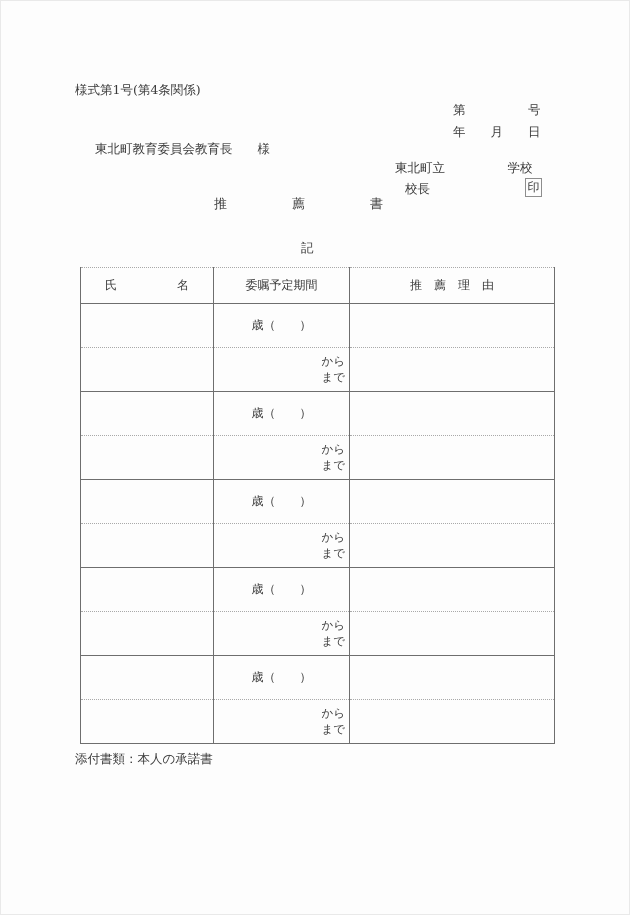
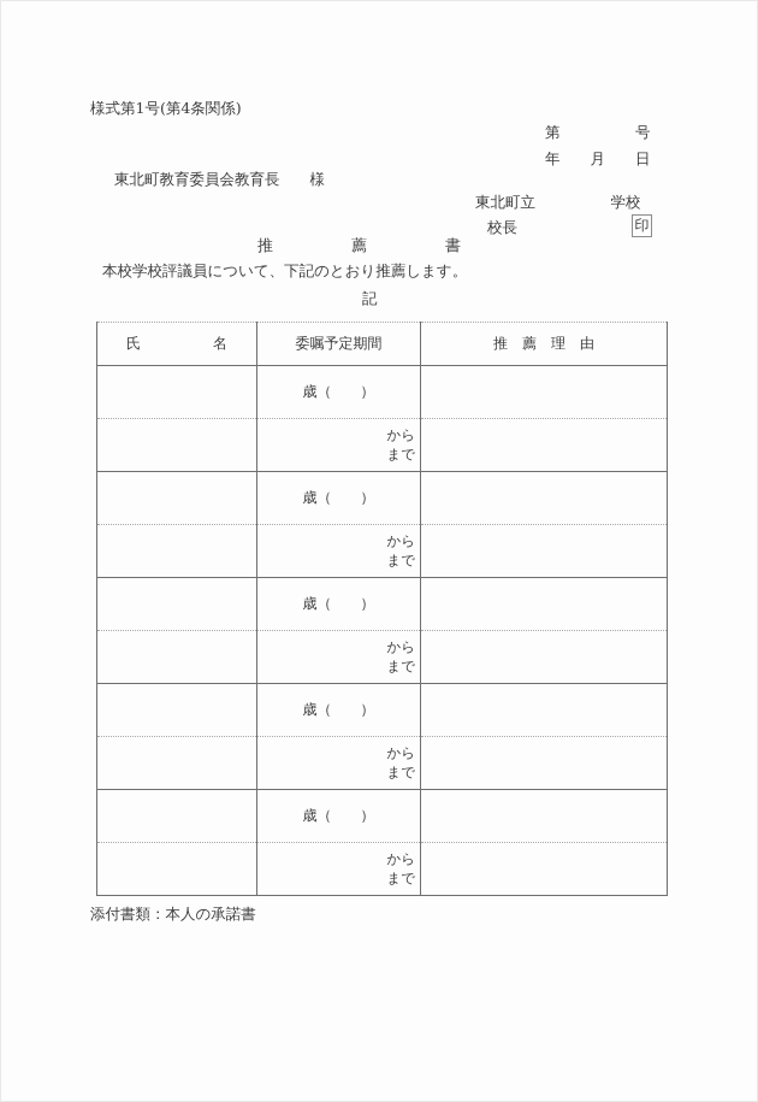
  様式第1号(第4条関係)
  第 号
  年 月 日
  東北町教育委員会教育長 様
  東北町立 学校
  校長
  印
  推 薦 書
+ 本校学校評議員について、下記のとおり推薦します。
  記
  氏 名	委嘱予定期間	推 薦 理 由
  	歳（ ）
  	から まで
  	歳（ ）
  	から まで
  	歳（ ）
  	から まで
  	歳（ ）
  	から まで
  	歳（ ）
  	から まで
  添付書類：本人の承諾書
